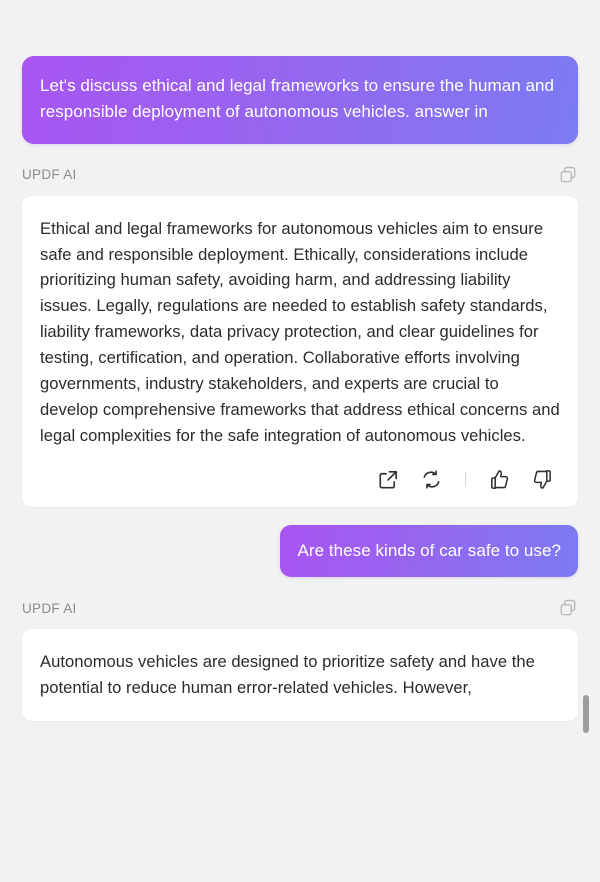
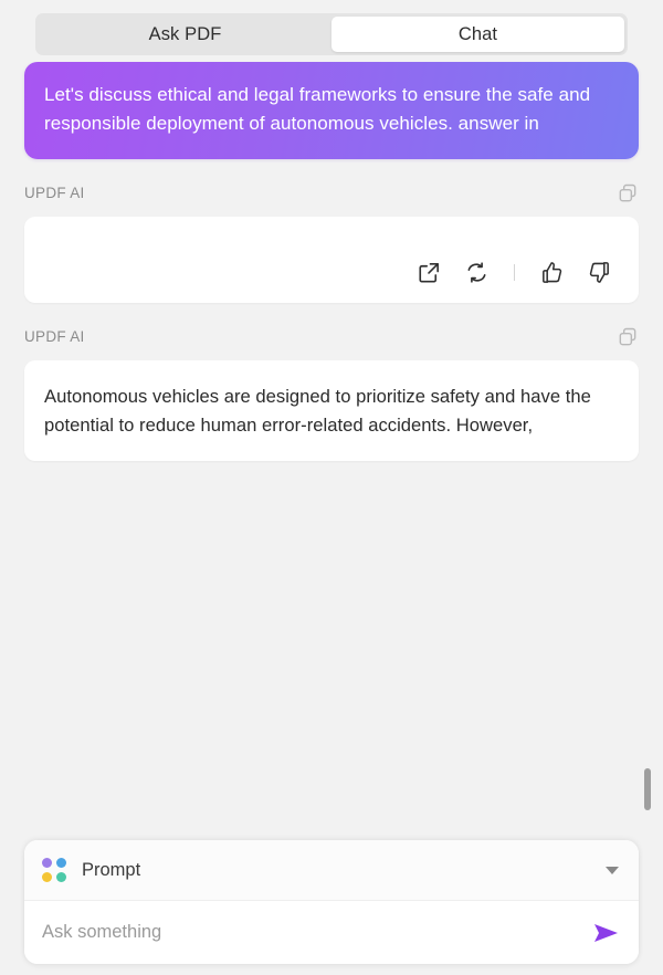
+ Ask PDF
+ Chat
- Let's discuss ethical and legal frameworks to ensure the human and responsible deployment of autonomous vehicles. answer in
+ Let's discuss ethical and legal frameworks to ensure the safe and responsible deployment of autonomous vehicles. answer in
  UPDF AI
- Ethical and legal frameworks for autonomous vehicles aim to ensure safe and responsible deployment. Ethically, considerations include prioritizing human safety, avoiding harm, and addressing liability issues. Legally, regulations are needed to establish safety standards, liability frameworks, data privacy protection, and clear guidelines for testing, certification, and operation. Collaborative efforts involving governments, industry stakeholders, and experts are crucial to develop comprehensive frameworks that address ethical concerns and legal complexities for the safe integration of autonomous vehicles.
- Are these kinds of car safe to use?
  UPDF AI
- Autonomous vehicles are designed to prioritize safety and have the potential to reduce human error-related vehicles. However,
+ Autonomous vehicles are designed to prioritize safety and have the potential to reduce human error-related accidents. However,
+ Prompt
+ Ask something
